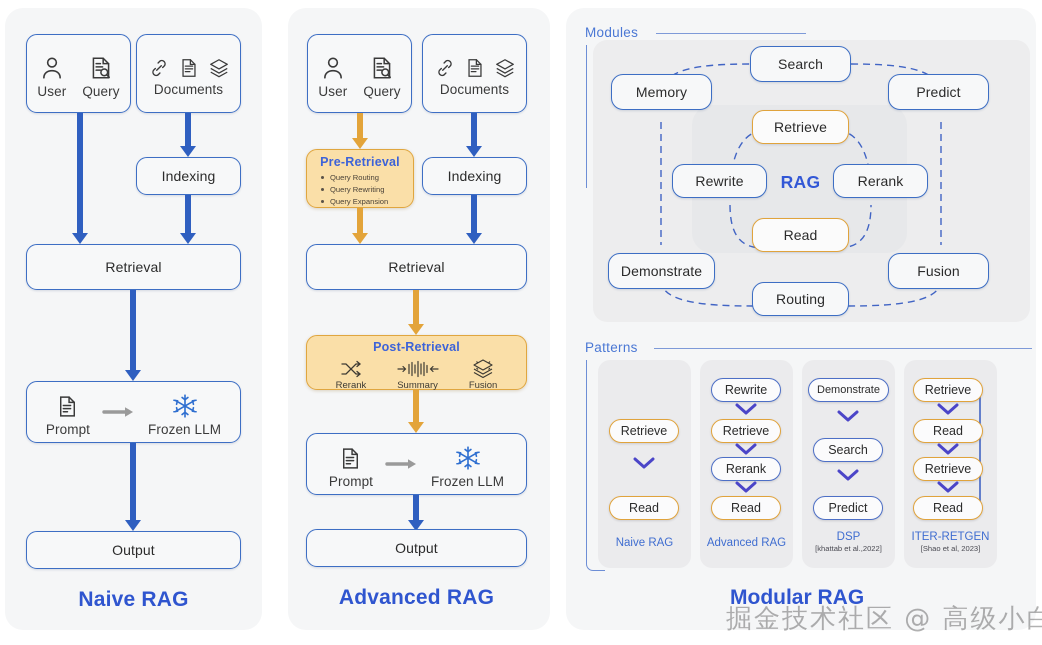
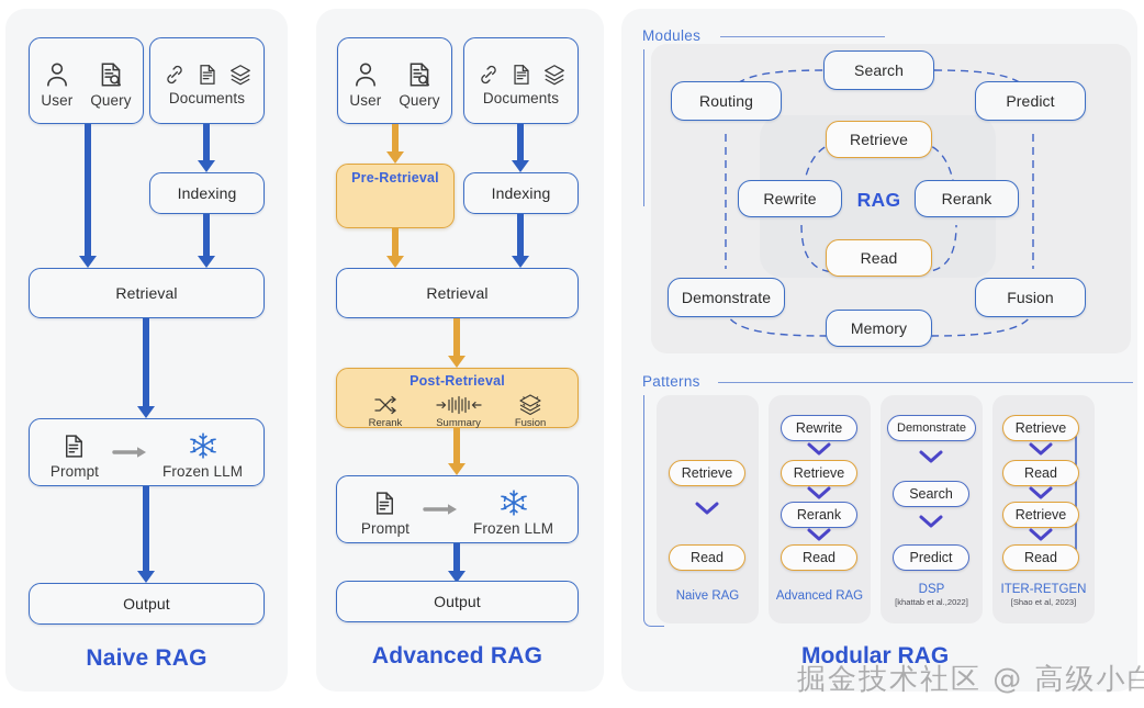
  User
  Query
  Documents
  Indexing
  Retrieval
  Prompt
  Frozen LLM
  Output
  Naive RAG
  User
  Query
  Documents
  Pre-Retrieval
- Query Routing
- Query Rewriting
- Query Expansion
  Indexing
  Retrieval
  Post-Retrieval
  Rerank
  Summary
  Fusion
  Prompt
  Frozen LLM
  Output
  Advanced RAG
  Modules
  Search
- Memory
+ Routing
  Predict
  Retrieve
  Rewrite
  RAG
  Rerank
  Read
  Demonstrate
  Fusion
- Routing
+ Memory
  Patterns
  Retrieve
  Read
  Naive RAG
  Rewrite
  Retrieve
  Rerank
  Read
  Advanced RAG
  Demonstrate
  Search
  Predict
  DSP
  [khattab et al.,2022]
  Retrieve
  Read
  Retrieve
  Read
  ITER-RETGEN
  [Shao et al, 2023]
  Modular RAG
  掘金技术社区 @ 高级小白
